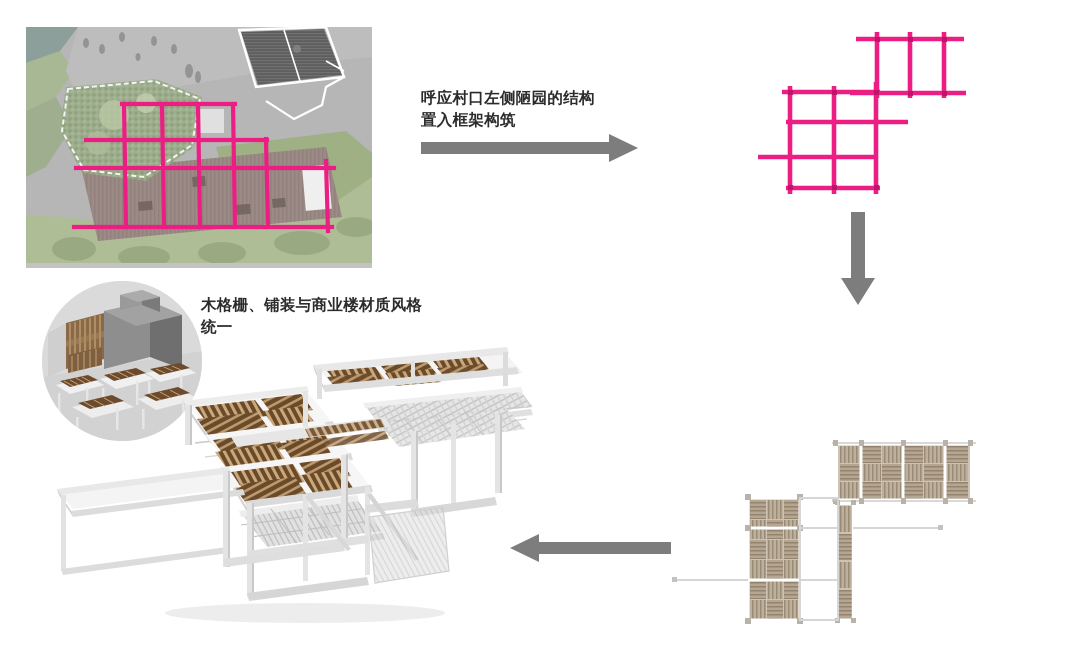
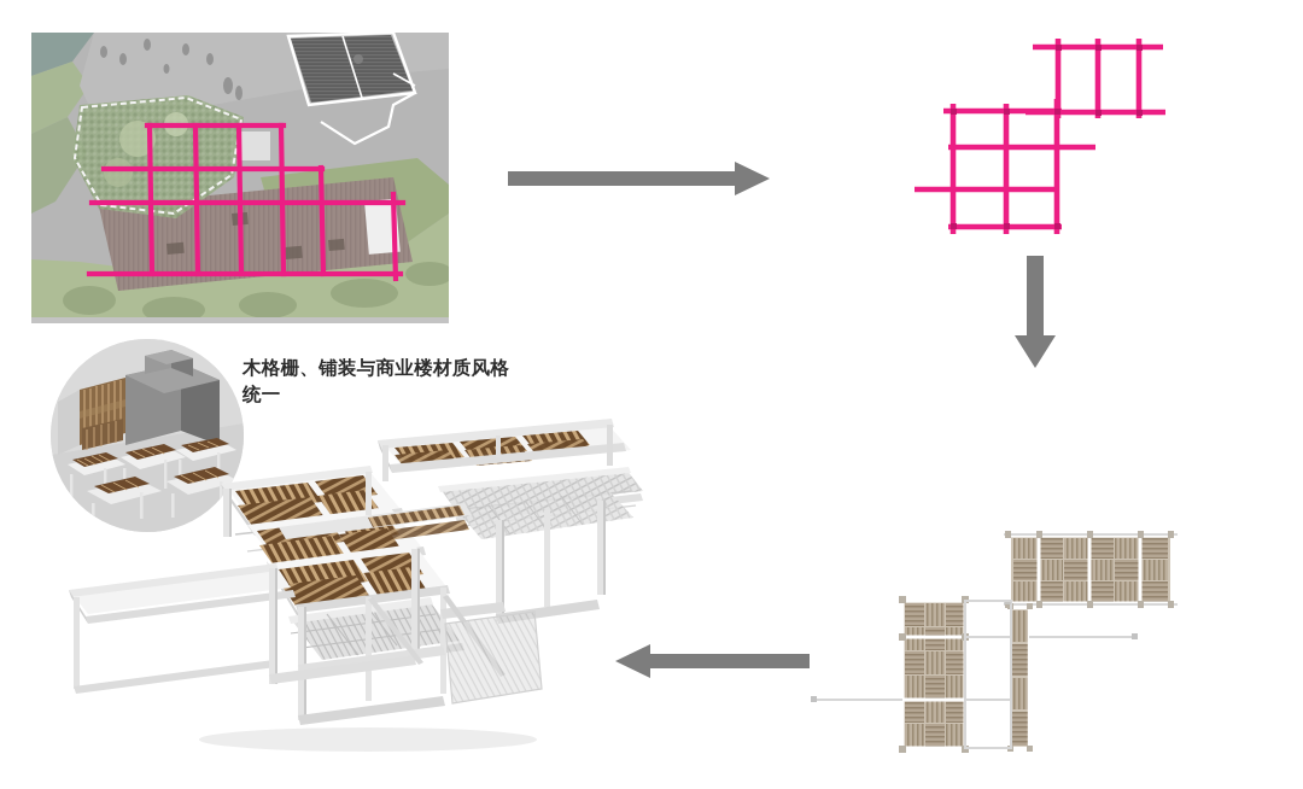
- 呼应村口左侧陋园的结构
- 置入框架构筑
  木格栅、铺装与商业楼材质风格
  统一
